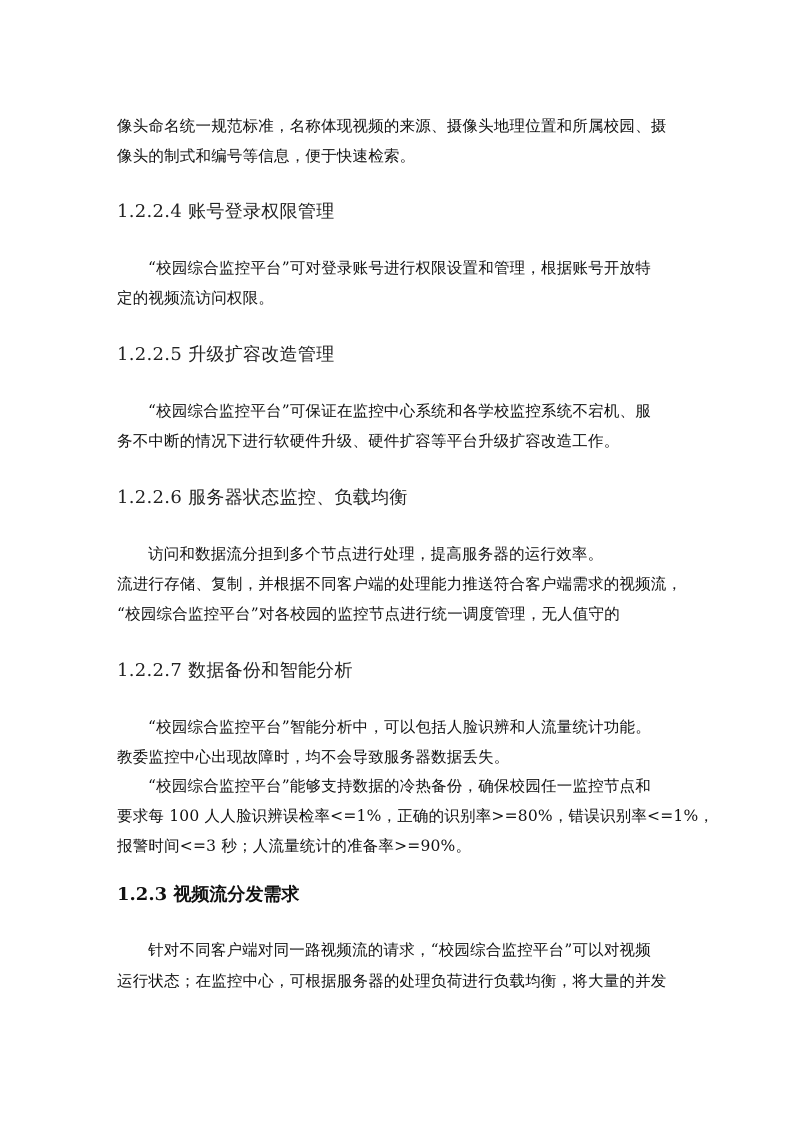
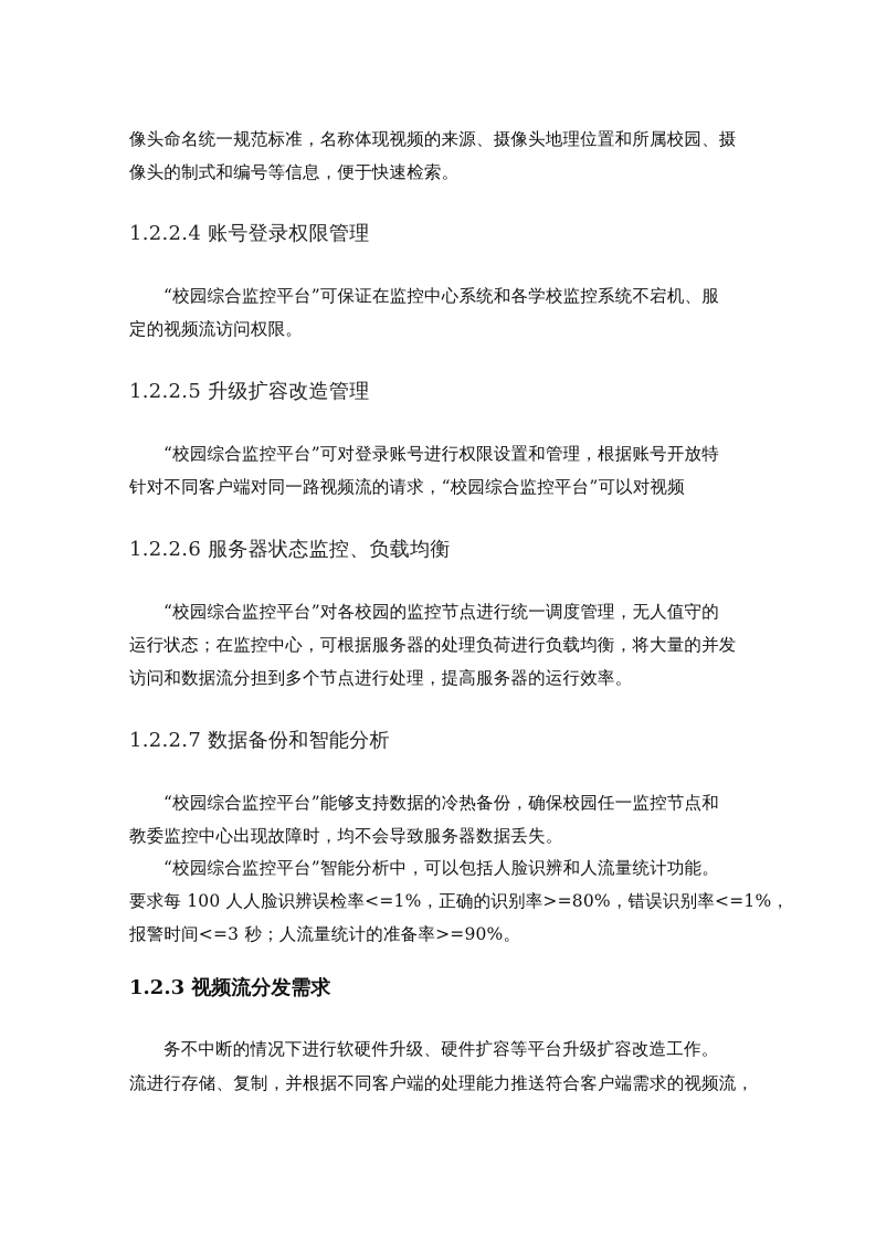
  像头命名统一规范标准，名称体现视频的来源、摄像头地理位置和所属校园、摄
  像头的制式和编号等信息，便于快速检索。
  1.2.2.4 账号登录权限管理
- “校园综合监控平台”可对登录账号进行权限设置和管理，根据账号开放特
+ “校园综合监控平台”可保证在监控中心系统和各学校监控系统不宕机、服
  定的视频流访问权限。
  1.2.2.5 升级扩容改造管理
- “校园综合监控平台”可保证在监控中心系统和各学校监控系统不宕机、服
+ “校园综合监控平台”可对登录账号进行权限设置和管理，根据账号开放特
- 务不中断的情况下进行软硬件升级、硬件扩容等平台升级扩容改造工作。
+ 针对不同客户端对同一路视频流的请求，“校园综合监控平台”可以对视频
  1.2.2.6 服务器状态监控、负载均衡
- 访问和数据流分担到多个节点进行处理，提高服务器的运行效率。
+ “校园综合监控平台”对各校园的监控节点进行统一调度管理，无人值守的
- 流进行存储、复制，并根据不同客户端的处理能力推送符合客户端需求的视频流，
+ 运行状态；在监控中心，可根据服务器的处理负荷进行负载均衡，将大量的并发
- “校园综合监控平台”对各校园的监控节点进行统一调度管理，无人值守的
+ 访问和数据流分担到多个节点进行处理，提高服务器的运行效率。
  1.2.2.7 数据备份和智能分析
- “校园综合监控平台”智能分析中，可以包括人脸识辨和人流量统计功能。
+ “校园综合监控平台”能够支持数据的冷热备份，确保校园任一监控节点和
  教委监控中心出现故障时，均不会导致服务器数据丢失。
- “校园综合监控平台”能够支持数据的冷热备份，确保校园任一监控节点和
+ “校园综合监控平台”智能分析中，可以包括人脸识辨和人流量统计功能。
  要求每 100 人人脸识辨误检率<=1%，正确的识别率>=80%，错误识别率<=1%，
  报警时间<=3 秒；人流量统计的准备率>=90%。
  1.2.3 视频流分发需求
- 针对不同客户端对同一路视频流的请求，“校园综合监控平台”可以对视频
+ 务不中断的情况下进行软硬件升级、硬件扩容等平台升级扩容改造工作。
- 运行状态；在监控中心，可根据服务器的处理负荷进行负载均衡，将大量的并发
+ 流进行存储、复制，并根据不同客户端的处理能力推送符合客户端需求的视频流，
